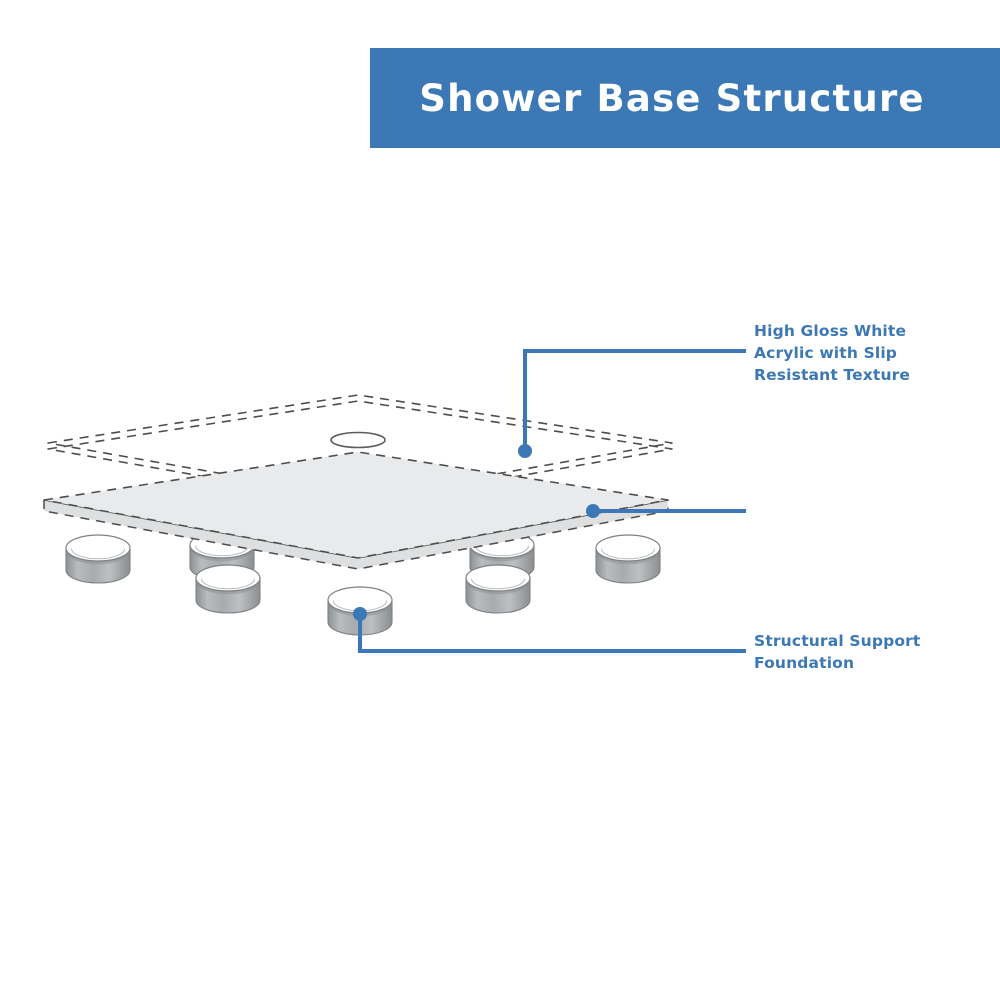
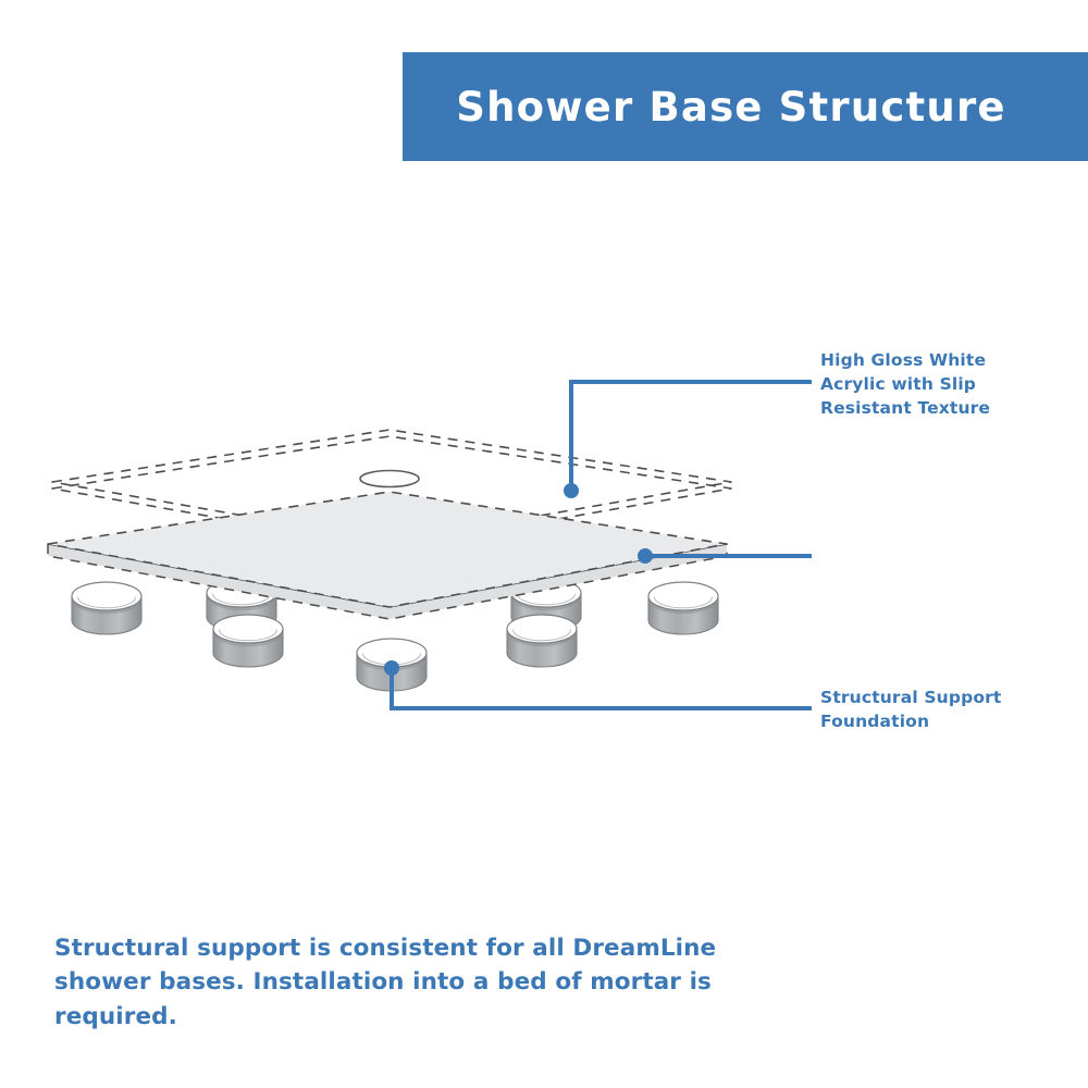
  Shower Base Structure
  High Gloss White
  Acrylic with Slip
  Resistant Texture
  Structural Support
  Foundation
+ Structural support is consistent for all DreamLine shower bases. Installation into a bed of mortar is required.
